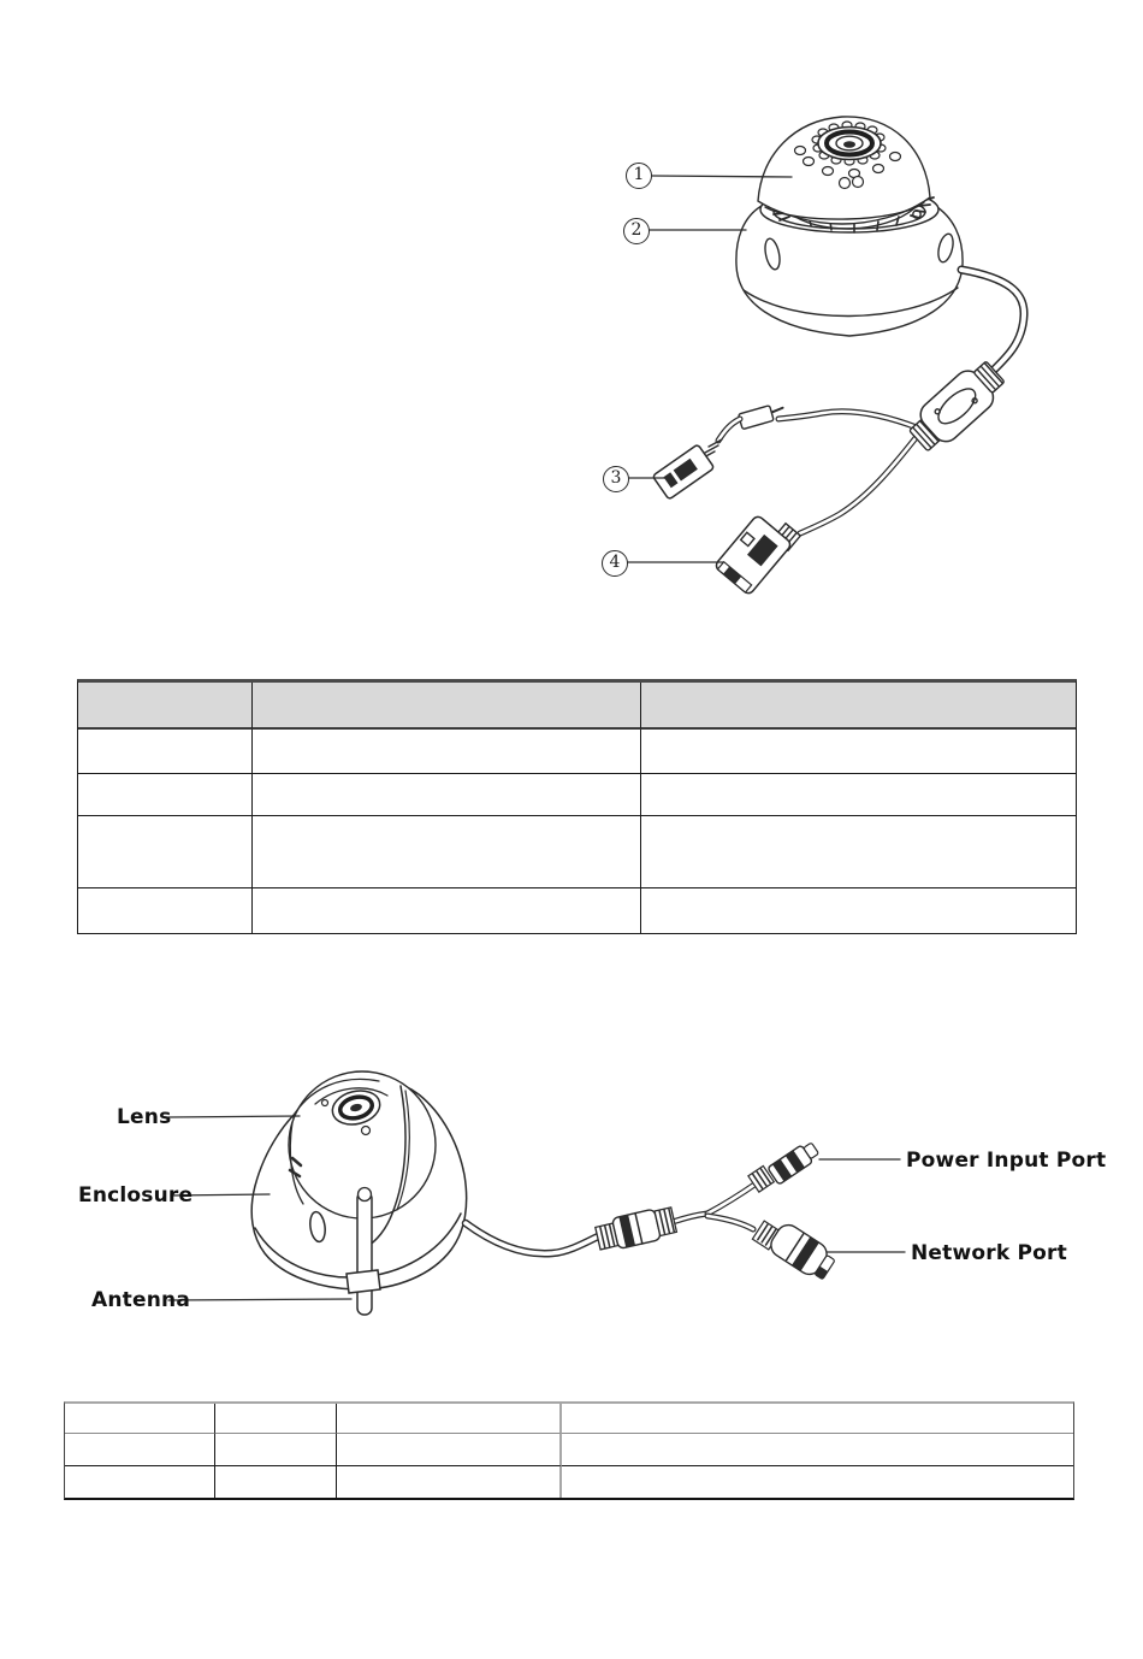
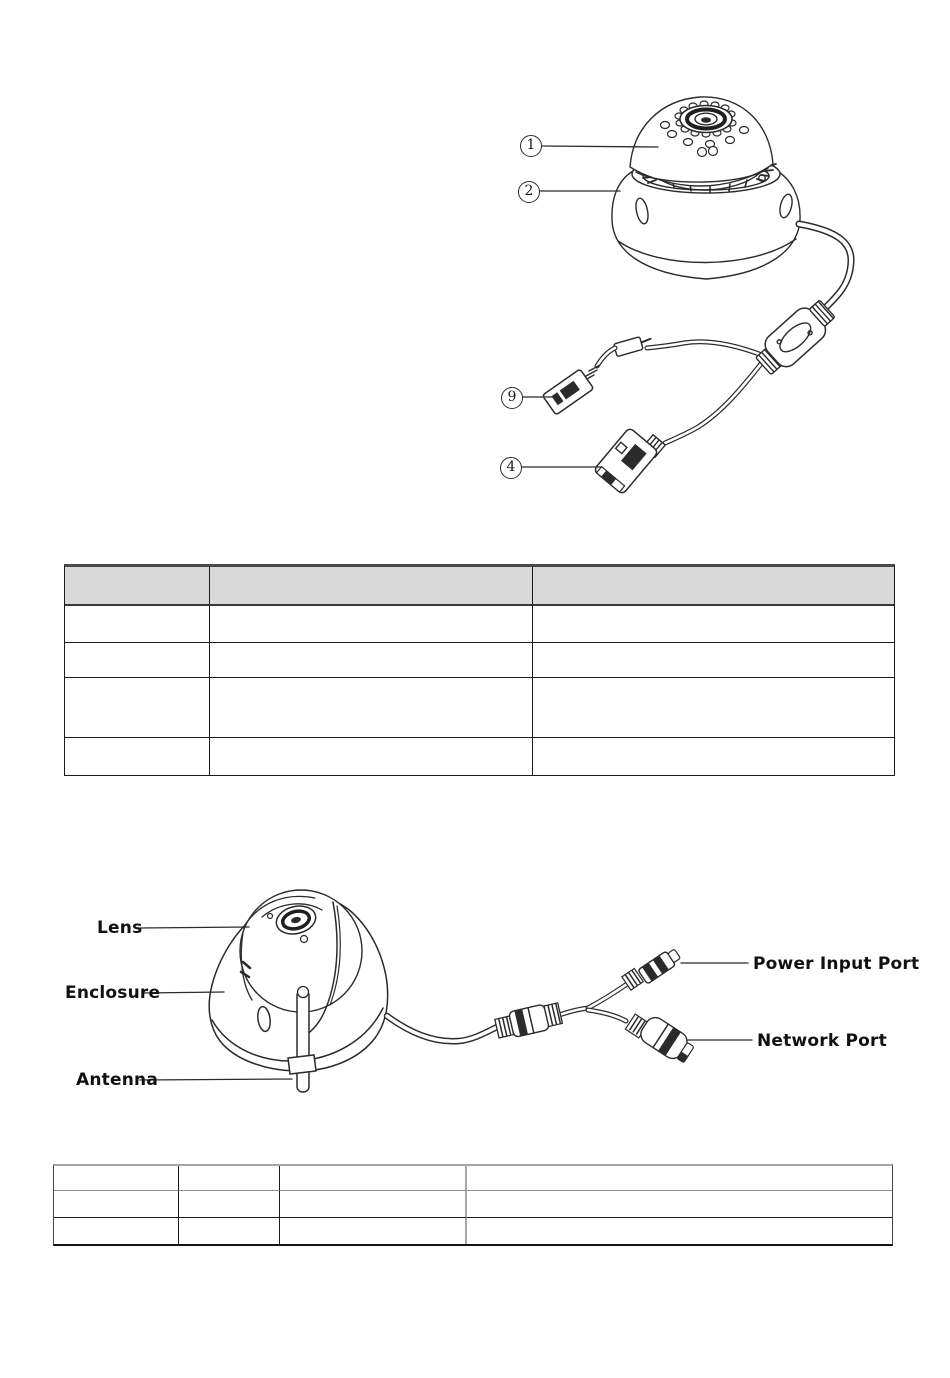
  1
  2
- 3
+ 9
  4
  Lens
  Enclosure
  Antenna
  Power Input Port
  Network Port
